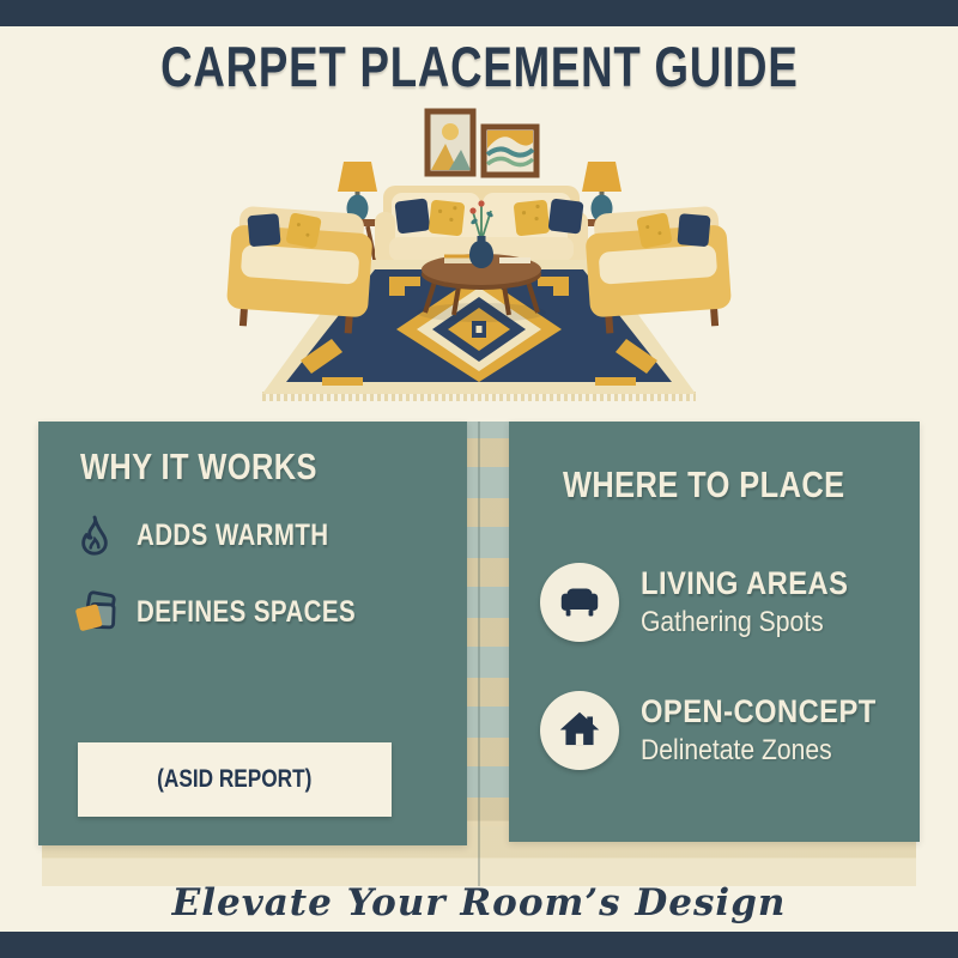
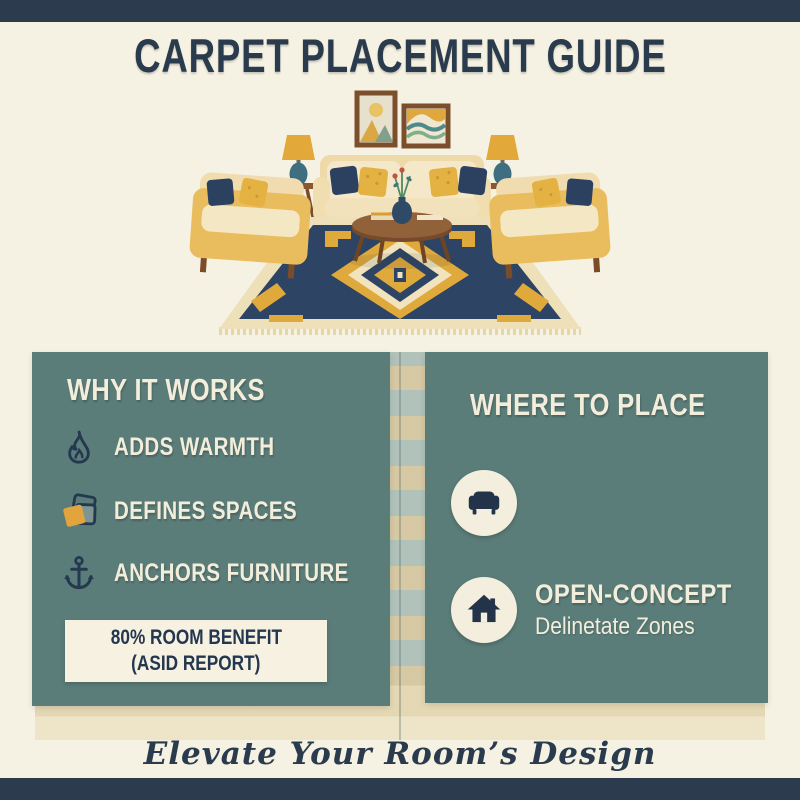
  CARPET PLACEMENT GUIDE
  WHY IT WORKS
  ADDS WARMTH
  DEFINES SPACES
+ ANCHORS FURNITURE
+ 80% ROOM BENEFIT
  (ASID REPORT)
  WHERE TO PLACE
- LIVING AREAS
- Gathering Spots
  OPEN-CONCEPT
  Delinetate Zones
  Elevate Your Room’s Design
